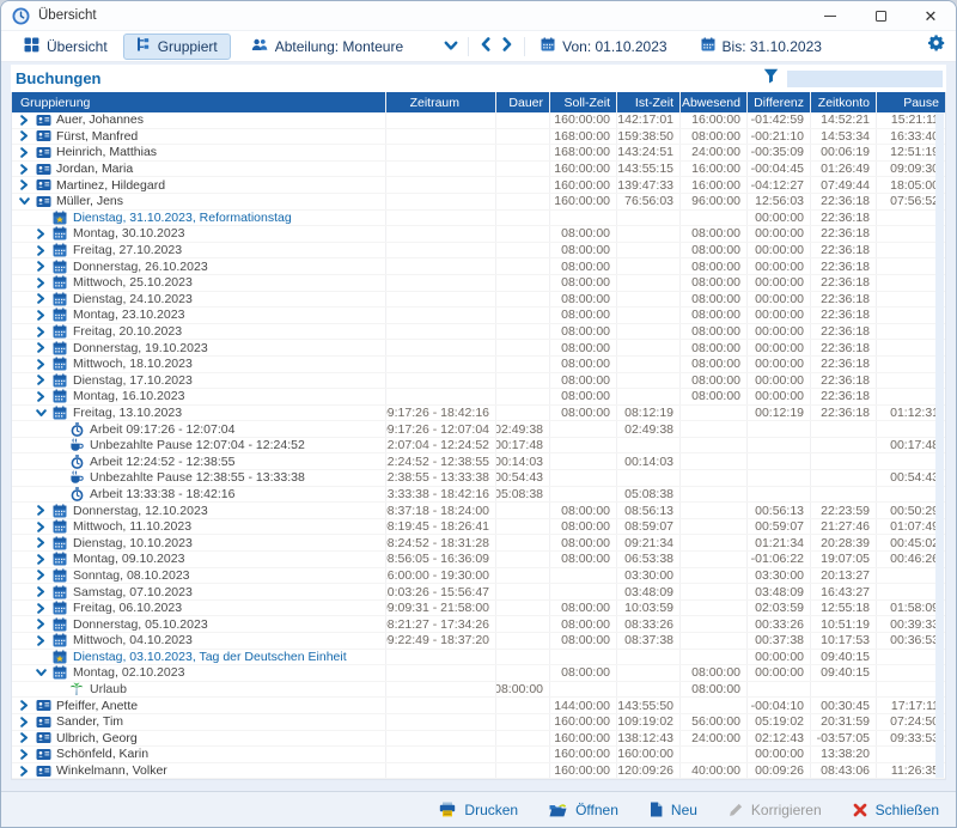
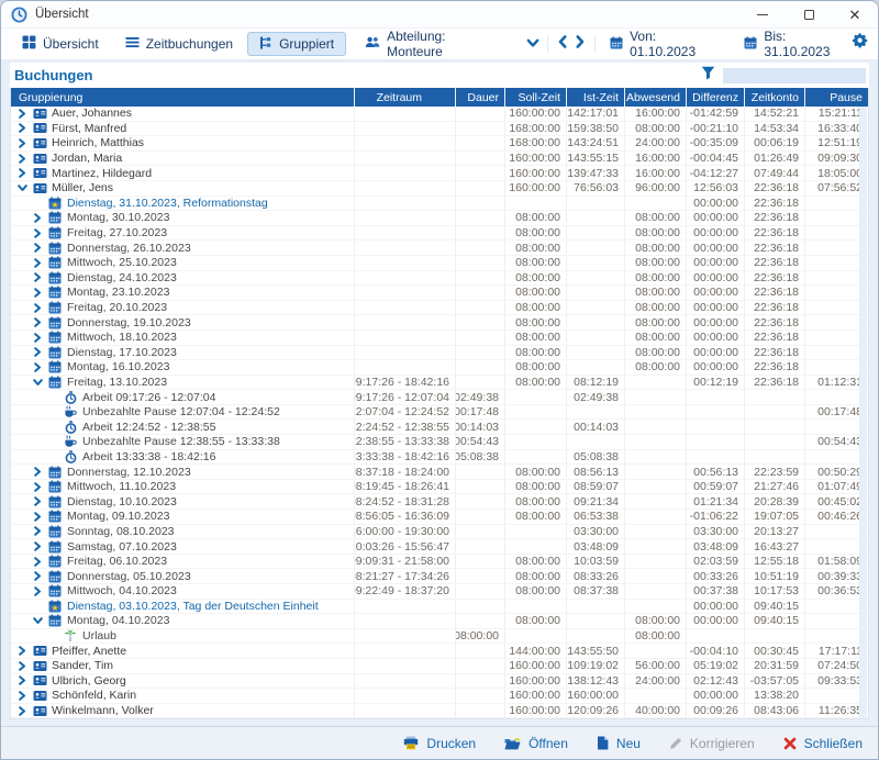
  Übersicht
  ✕
  Übersicht
+ Zeitbuchungen
  Gruppiert
  Abteilung: Monteure
  Von: 01.10.2023
  Bis: 31.10.2023
  Buchungen
  Gruppierung
  Zeitraum
  Dauer
  Soll-Zeit
  Ist-Zeit
  Abwesend
  Differenz
  Zeitkonto
  Pause
  Auer, Johannes
  160:00:00
  142:17:01
  16:00:00
  -01:42:59
  14:52:21
  15:21:1
  Fürst, Manfred
  168:00:00
  159:38:50
  08:00:00
  -00:21:10
  14:53:34
  16:33:4
  Heinrich, Matthias
  168:00:00
  143:24:51
  24:00:00
  -00:35:09
  00:06:19
  12:51:1
  Jordan, Maria
  160:00:00
  143:55:15
  16:00:00
  -00:04:45
  01:26:49
  09:09:3
  Martinez, Hildegard
  160:00:00
  139:47:33
  16:00:00
  -04:12:27
  07:49:44
  18:05:0
  Müller, Jens
  160:00:00
  76:56:03
  96:00:00
  12:56:03
  22:36:18
  07:56:5
  Dienstag, 31.10.2023, Reformationstag
  00:00:00
  22:36:18
  Montag, 30.10.2023
  08:00:00
  08:00:00
  00:00:00
  22:36:18
  Freitag, 27.10.2023
  08:00:00
  08:00:00
  00:00:00
  22:36:18
  Donnerstag, 26.10.2023
  08:00:00
  08:00:00
  00:00:00
  22:36:18
  Mittwoch, 25.10.2023
  08:00:00
  08:00:00
  00:00:00
  22:36:18
  Dienstag, 24.10.2023
  08:00:00
  08:00:00
  00:00:00
  22:36:18
  Montag, 23.10.2023
  08:00:00
  08:00:00
  00:00:00
  22:36:18
  Freitag, 20.10.2023
  08:00:00
  08:00:00
  00:00:00
  22:36:18
  Donnerstag, 19.10.2023
  08:00:00
  08:00:00
  00:00:00
  22:36:18
  Mittwoch, 18.10.2023
  08:00:00
  08:00:00
  00:00:00
  22:36:18
  Dienstag, 17.10.2023
  08:00:00
  08:00:00
  00:00:00
  22:36:18
  Montag, 16.10.2023
  08:00:00
  08:00:00
  00:00:00
  22:36:18
  Freitag, 13.10.2023
  9:17:26 - 18:42:16
  08:00:00
  08:12:19
  00:12:19
  22:36:18
  01:12:3
  Arbeit 09:17:26 - 12:07:04
  9:17:26 - 12:07:04
  02:49:38
  02:49:38
  Unbezahlte Pause 12:07:04 - 12:24:52
  2:07:04 - 12:24:52
  00:17:48
  00:17:4
  Arbeit 12:24:52 - 12:38:55
  2:24:52 - 12:38:55
  00:14:03
  00:14:03
  Unbezahlte Pause 12:38:55 - 13:33:38
  2:38:55 - 13:33:38
  00:54:43
  00:54:4
  Arbeit 13:33:38 - 18:42:16
  3:33:38 - 18:42:16
  05:08:38
  05:08:38
  Donnerstag, 12.10.2023
  8:37:18 - 18:24:00
  08:00:00
  08:56:13
  00:56:13
  22:23:59
  00:50:2
  Mittwoch, 11.10.2023
  8:19:45 - 18:26:41
  08:00:00
  08:59:07
  00:59:07
  21:27:46
  01:07:4
  Dienstag, 10.10.2023
  8:24:52 - 18:31:28
  08:00:00
  09:21:34
  01:21:34
  20:28:39
  00:45:0
  Montag, 09.10.2023
  8:56:05 - 16:36:09
  08:00:00
  06:53:38
  -01:06:22
  19:07:05
  00:46:2
  Sonntag, 08.10.2023
  6:00:00 - 19:30:00
  03:30:00
  03:30:00
  20:13:27
  Samstag, 07.10.2023
  0:03:26 - 15:56:47
  03:48:09
  03:48:09
  16:43:27
  Freitag, 06.10.2023
  9:09:31 - 21:58:00
  08:00:00
  10:03:59
  02:03:59
  12:55:18
  01:58:0
  Donnerstag, 05.10.2023
  8:21:27 - 17:34:26
  08:00:00
  08:33:26
  00:33:26
  10:51:19
  00:39:3
  Mittwoch, 04.10.2023
  9:22:49 - 18:37:20
  08:00:00
  08:37:38
  00:37:38
  10:17:53
  00:36:5
  Dienstag, 03.10.2023, Tag der Deutschen Einheit
  00:00:00
  09:40:15
- Montag, 02.10.2023
+ Montag, 04.10.2023
  08:00:00
  08:00:00
  00:00:00
  09:40:15
  Urlaub
  08:00:00
  08:00:00
  Pfeiffer, Anette
  144:00:00
  143:55:50
  -00:04:10
  00:30:45
  17:17:1
  Sander, Tim
  160:00:00
  109:19:02
  56:00:00
  05:19:02
  20:31:59
  07:24:5
  Ulbrich, Georg
  160:00:00
  138:12:43
  24:00:00
  02:12:43
  -03:57:05
  09:33:5
  Schönfeld, Karin
  160:00:00
  160:00:00
  00:00:00
  13:38:20
  Winkelmann, Volker
  160:00:00
  120:09:26
  40:00:00
  00:09:26
  08:43:06
  11:26:3
  Drucken
  Öffnen
  Neu
  Korrigieren
  Schließen
